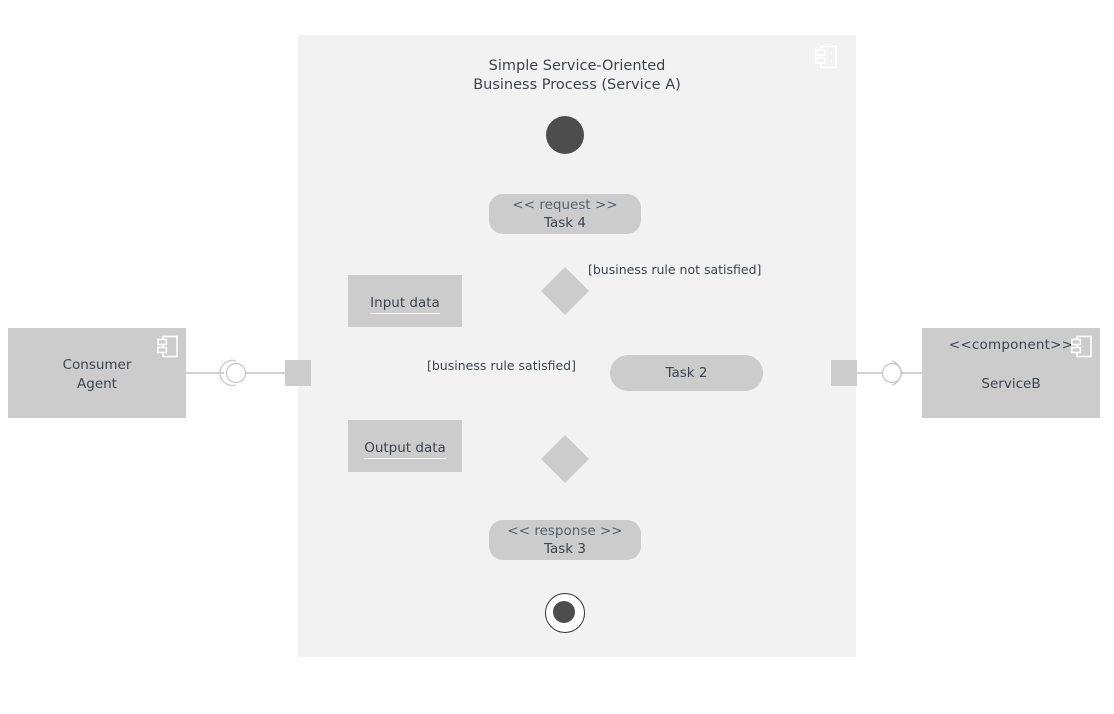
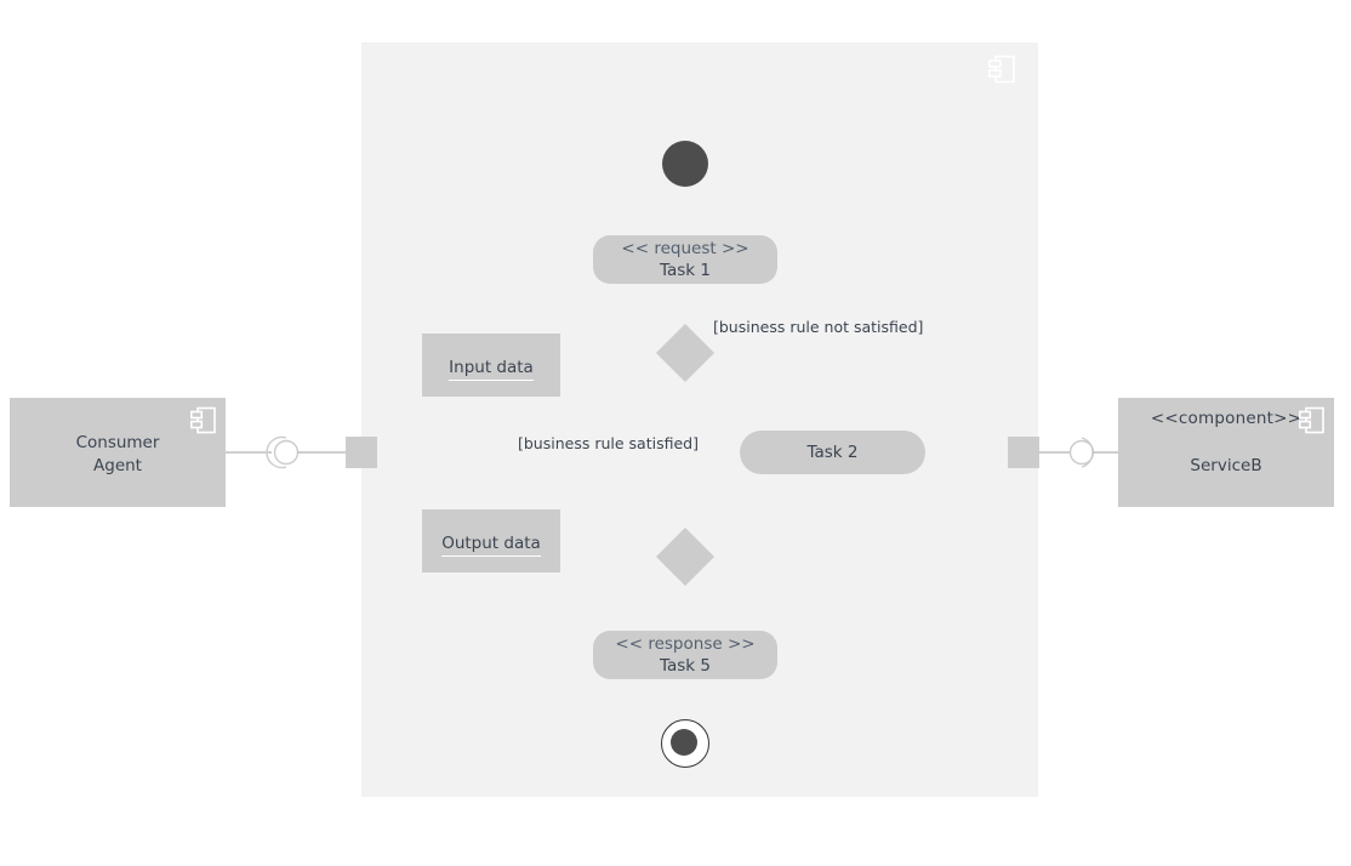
- Simple Service-Oriented
- Business Process (Service A)
  Consumer
  Agent
  <<component>>
  ServiceB
  << request >>
- Task 4
+ Task 1
  Input data
  Output data
  Task 2
  << response >>
- Task 3
+ Task 5
  [business rule not satisfied]
  [business rule satisfied]
